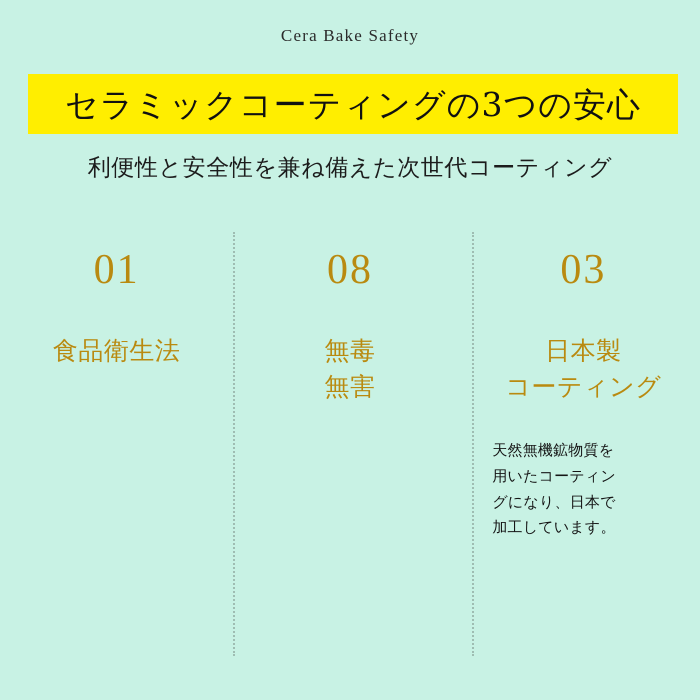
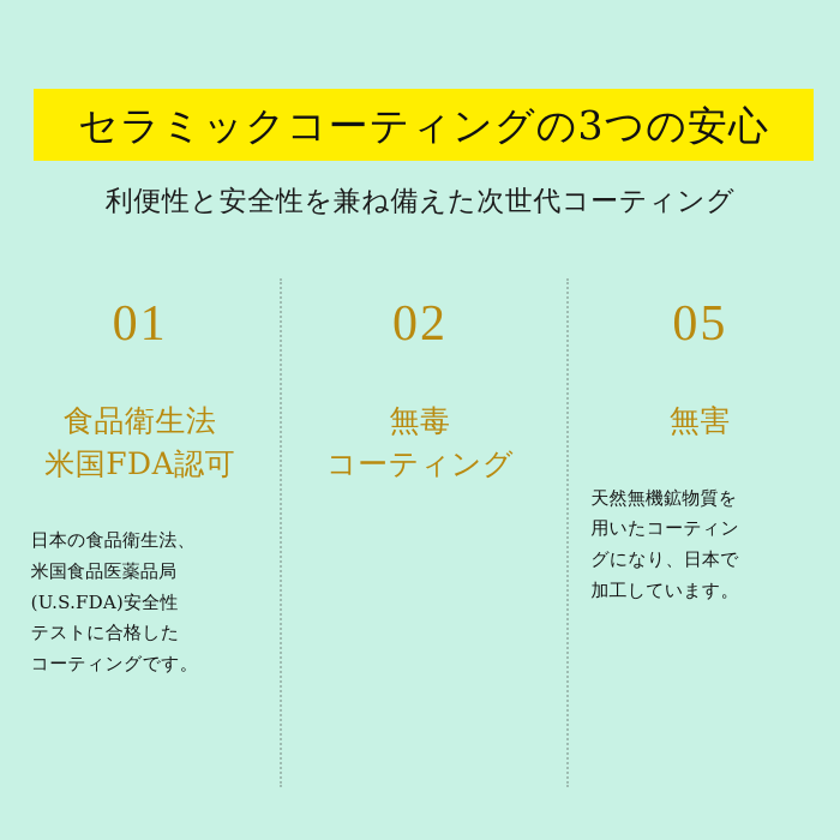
- Cera Bake Safety
  セラミックコーティングの3つの安心
  利便性と安全性を兼ね備えた次世代コーティング
  01
  食品衛生法
+ 米国FDA認可
+ 日本の食品衛生法、
+ 米国食品医薬品局
+ (U.S.FDA)安全性
+ テストに合格した
+ コーティングです。
- 08
+ 02
  無毒
- 無害
+ コーティング
- 03
+ 05
- 日本製
- コーティング
+ 無害
  天然無機鉱物質を
  用いたコーティン
  グになり、日本で
  加工しています。
